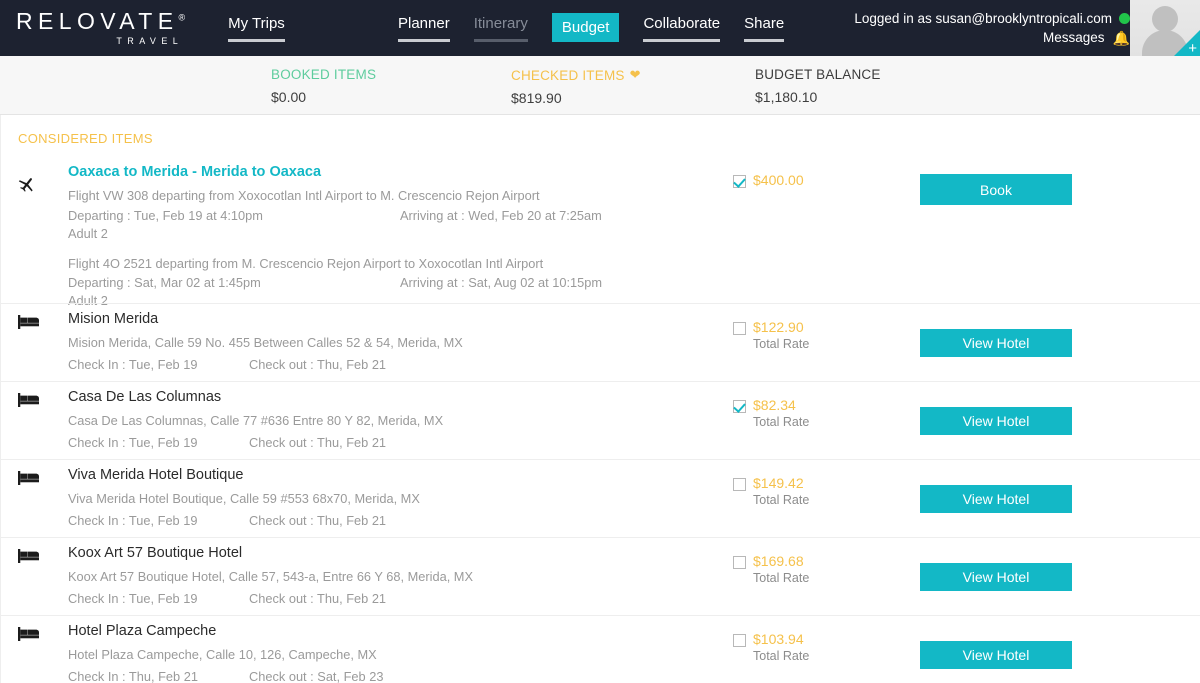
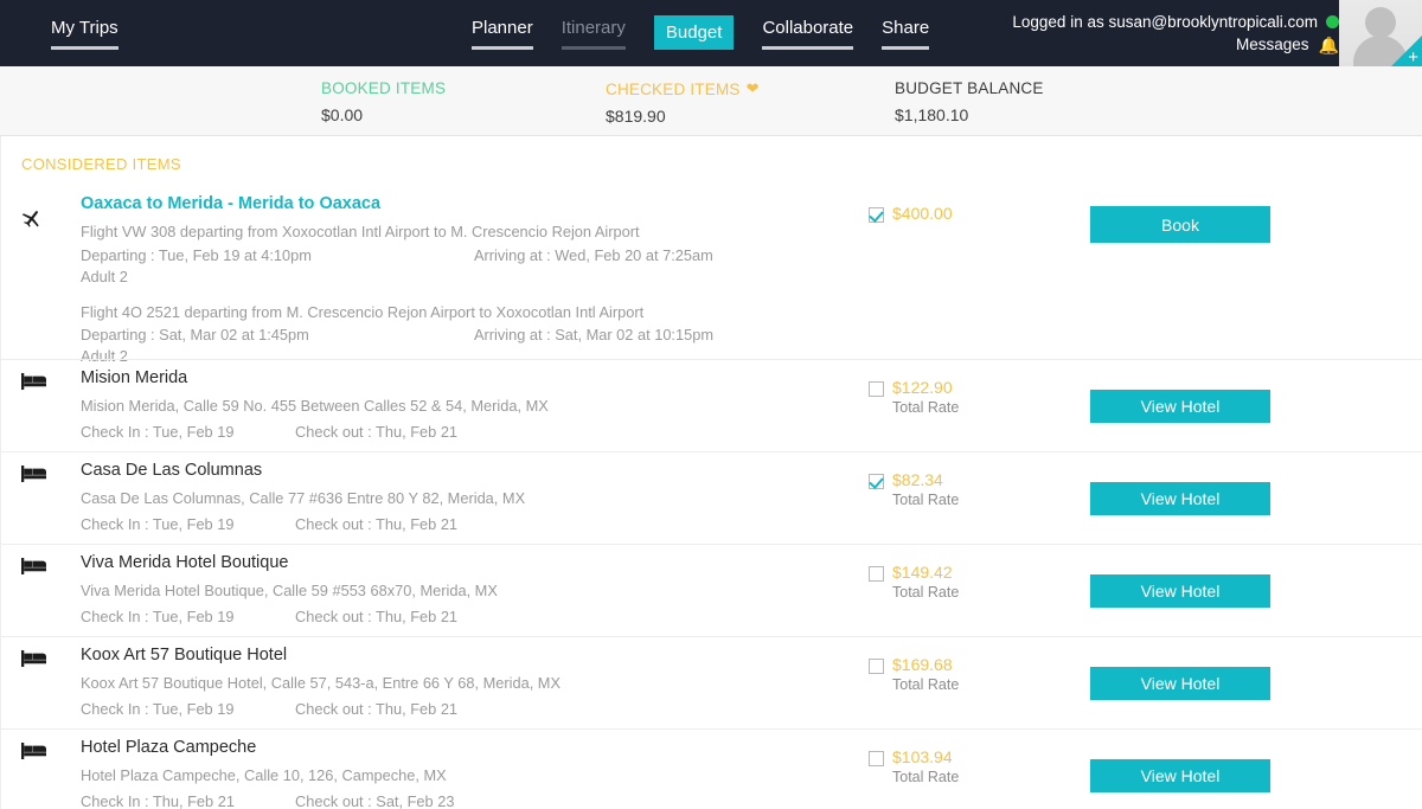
- RELOVATE®
- TRAVEL
  My Trips
  Planner
  Itinerary
  Budget
  Collaborate
  Share
  Logged in as susan@brooklyntropicali.com
  Messages
  🔔
  +
  BOOKED ITEMS
  $0.00
  CHECKED ITEMS
  ❤
  $819.90
  BUDGET BALANCE
  $1,180.10
  CONSIDERED ITEMS
  Oaxaca to Merida - Merida to Oaxaca
  Flight VW 308 departing from Xoxocotlan Intl Airport to M. Crescencio Rejon Airport
  Departing : Tue, Feb 19 at 4:10pm
  Arriving at : Wed, Feb 20 at 7:25am
  Adult 2
  Flight 4O 2521 departing from M. Crescencio Rejon Airport to Xoxocotlan Intl Airport
  Departing : Sat, Mar 02 at 1:45pm
- Arriving at : Sat, Aug 02 at 10:15pm
+ Arriving at : Sat, Mar 02 at 10:15pm
  Adult 2
  $400.00
  Book
  Mision Merida
  Mision Merida, Calle 59 No. 455 Between Calles 52 & 54, Merida, MX
  Check In : Tue, Feb 19
  Check out : Thu, Feb 21
  $122.90
  Total Rate
  View Hotel
  Casa De Las Columnas
  Casa De Las Columnas, Calle 77 #636 Entre 80 Y 82, Merida, MX
  Check In : Tue, Feb 19
  Check out : Thu, Feb 21
  $82.34
  Total Rate
  View Hotel
  Viva Merida Hotel Boutique
  Viva Merida Hotel Boutique, Calle 59 #553 68x70, Merida, MX
  Check In : Tue, Feb 19
  Check out : Thu, Feb 21
  $149.42
  Total Rate
  View Hotel
  Koox Art 57 Boutique Hotel
  Koox Art 57 Boutique Hotel, Calle 57, 543-a, Entre 66 Y 68, Merida, MX
  Check In : Tue, Feb 19
  Check out : Thu, Feb 21
  $169.68
  Total Rate
  View Hotel
  Hotel Plaza Campeche
  Hotel Plaza Campeche, Calle 10, 126, Campeche, MX
  Check In : Thu, Feb 21
  Check out : Sat, Feb 23
  $103.94
  Total Rate
  View Hotel
